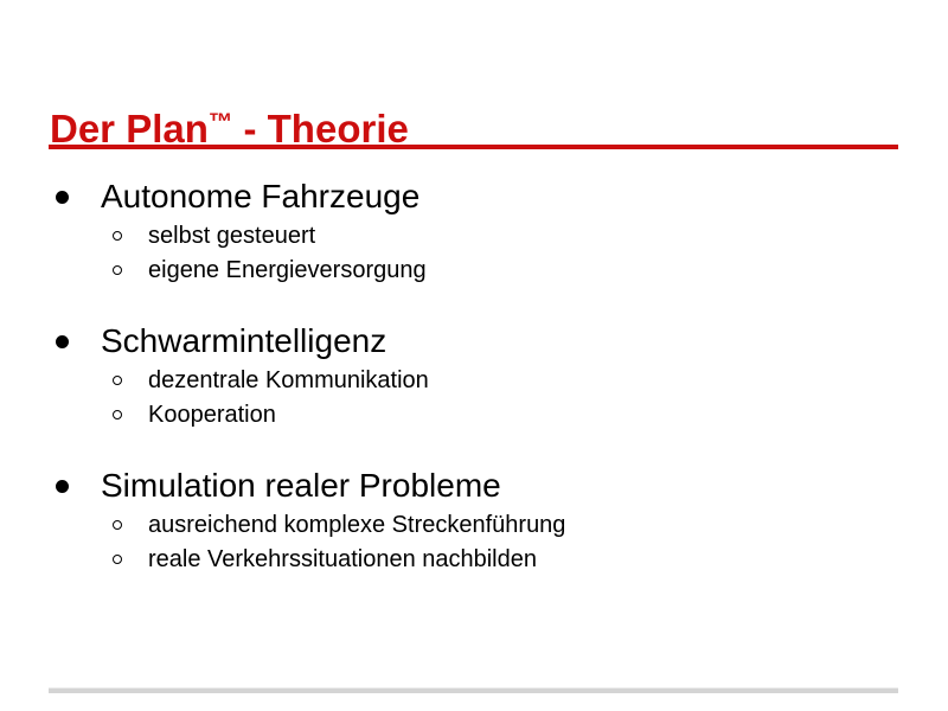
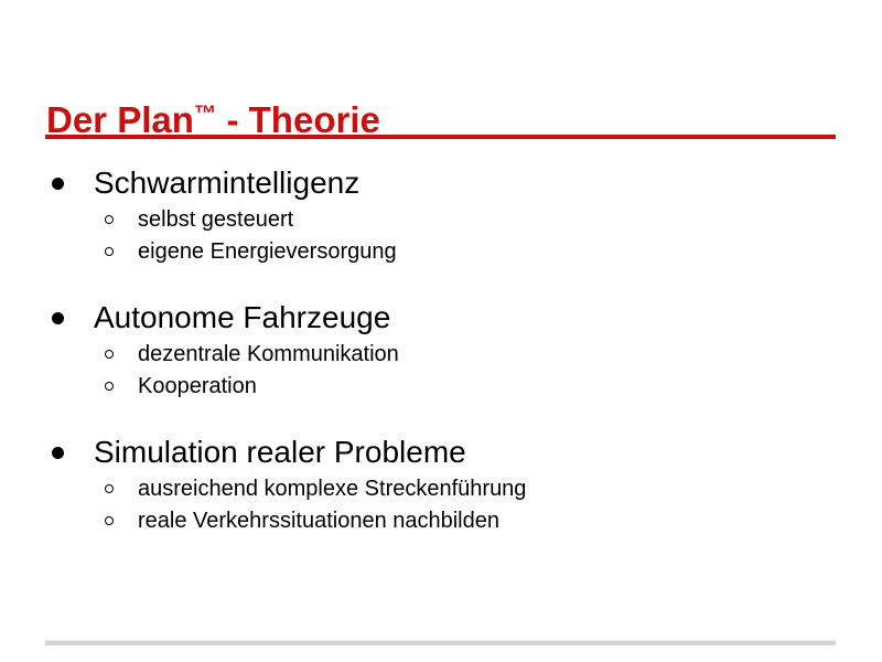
  Der Plan™ - Theorie
- Autonome Fahrzeuge
+ Schwarmintelligenz
  selbst gesteuert
  eigene Energieversorgung
- Schwarmintelligenz
+ Autonome Fahrzeuge
  dezentrale Kommunikation
  Kooperation
  Simulation realer Probleme
  ausreichend komplexe Streckenführung
  reale Verkehrssituationen nachbilden
